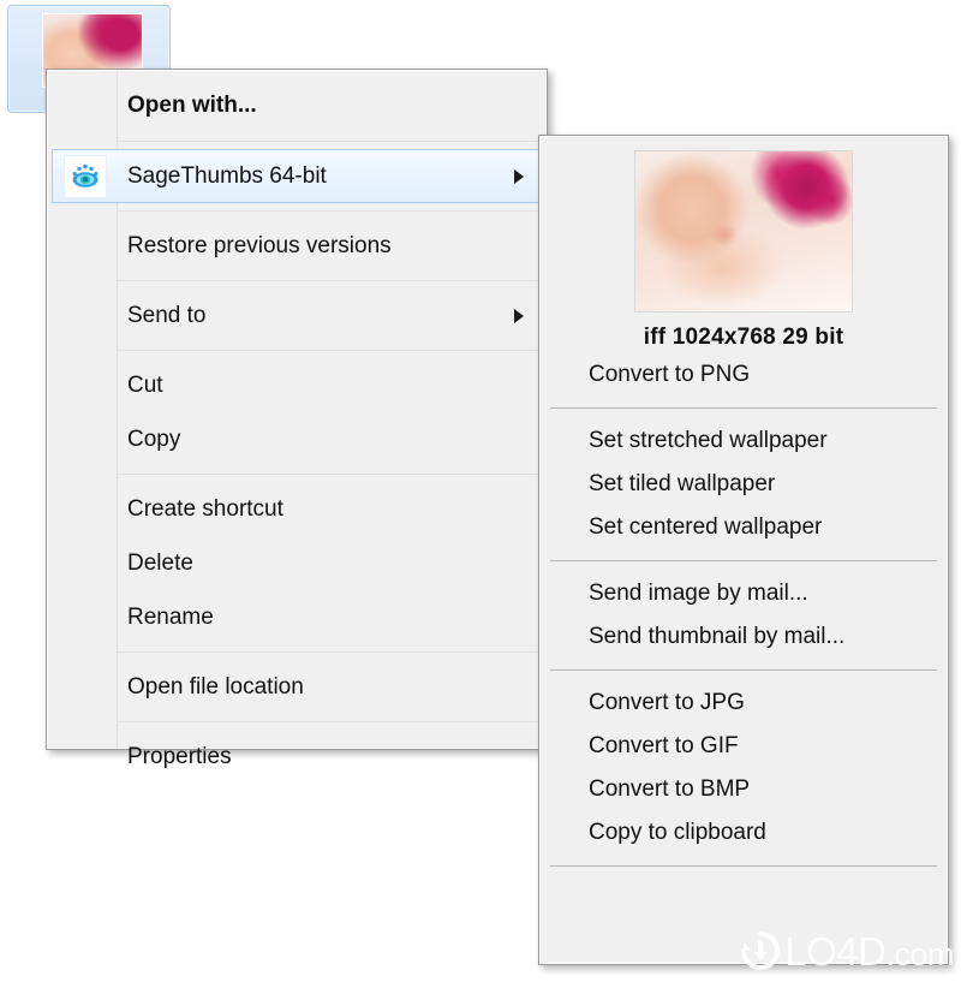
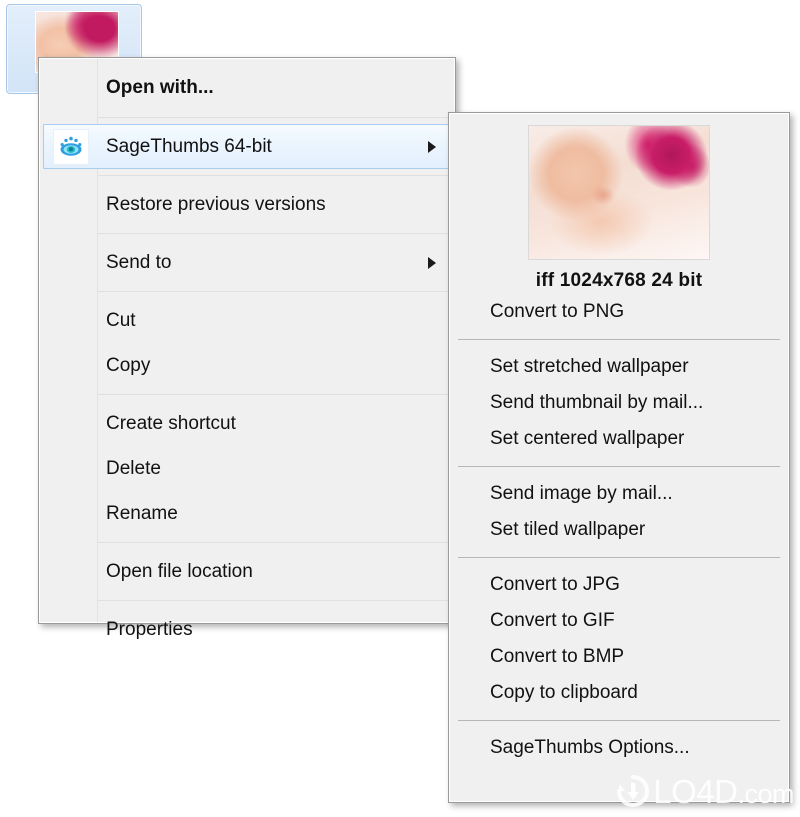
  Open with...
  SageThumbs 64-bit
  Restore previous versions
  Send to
  Cut
  Copy
  Create shortcut
  Delete
  Rename
  Open file location
  Properties
- iff 1024x768 29 bit
+ iff 1024x768 24 bit
  Convert to PNG
  Set stretched wallpaper
- Set tiled wallpaper
+ Send thumbnail by mail...
  Set centered wallpaper
  Send image by mail...
- Send thumbnail by mail...
+ Set tiled wallpaper
  Convert to JPG
  Convert to GIF
  Convert to BMP
  Copy to clipboard
+ SageThumbs Options...
  LO4D.com
